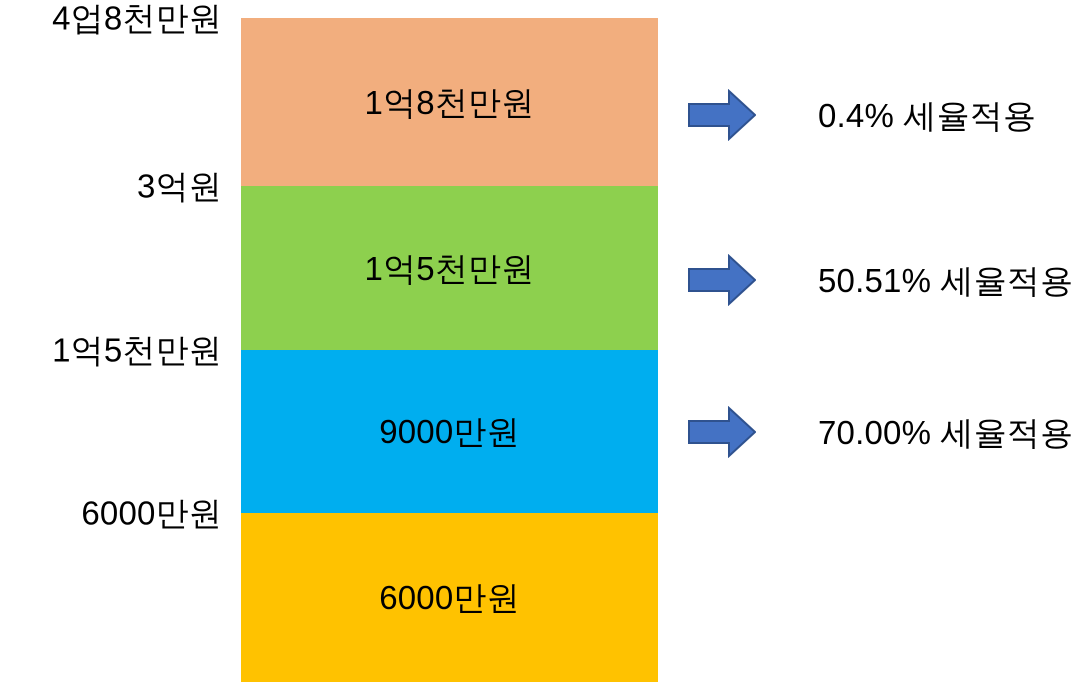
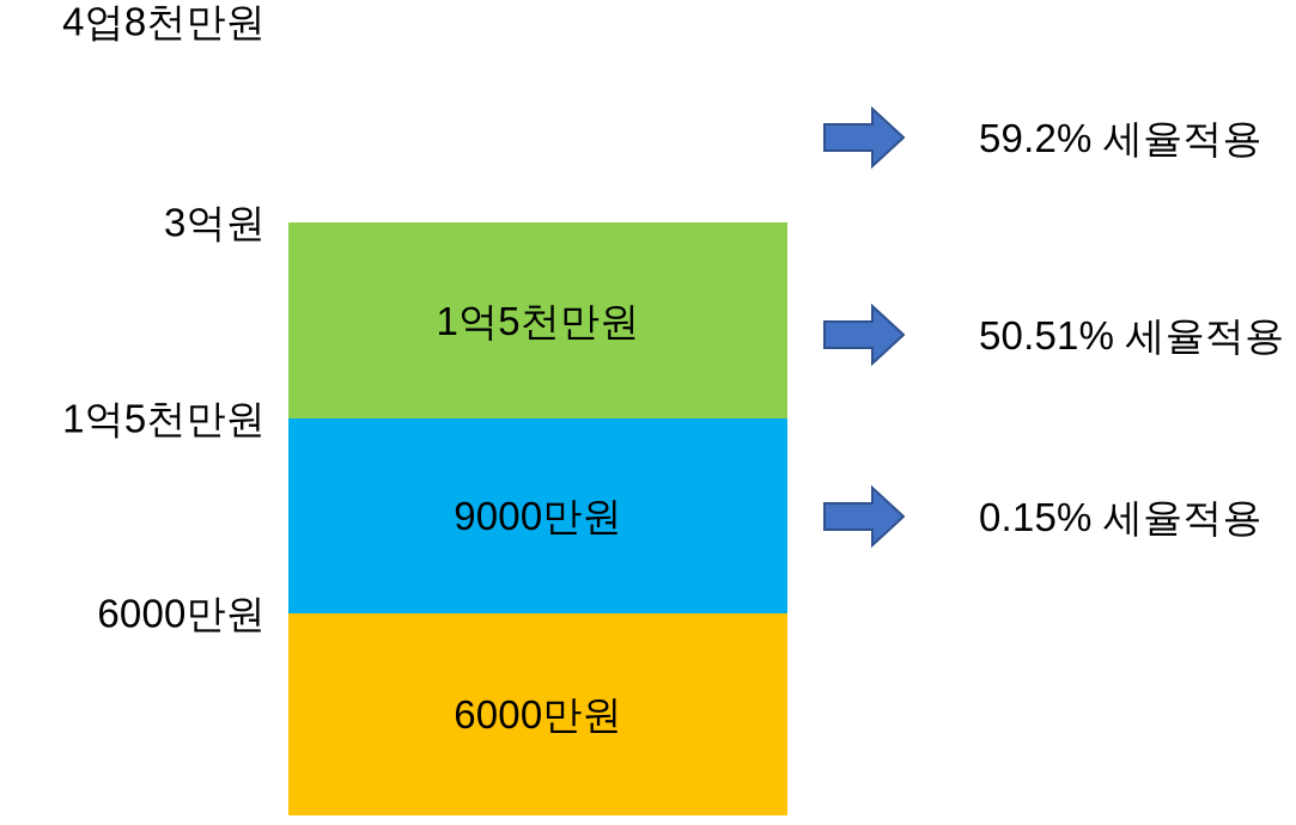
  4업8천만원
  3억원
  1억5천만원
  6000만원
- 1억8천만원
  1억5천만원
  9000만원
  6000만원
- 0.4% 세율적용
+ 59.2% 세율적용
  50.51% 세율적용
- 70.00% 세율적용
+ 0.15% 세율적용
